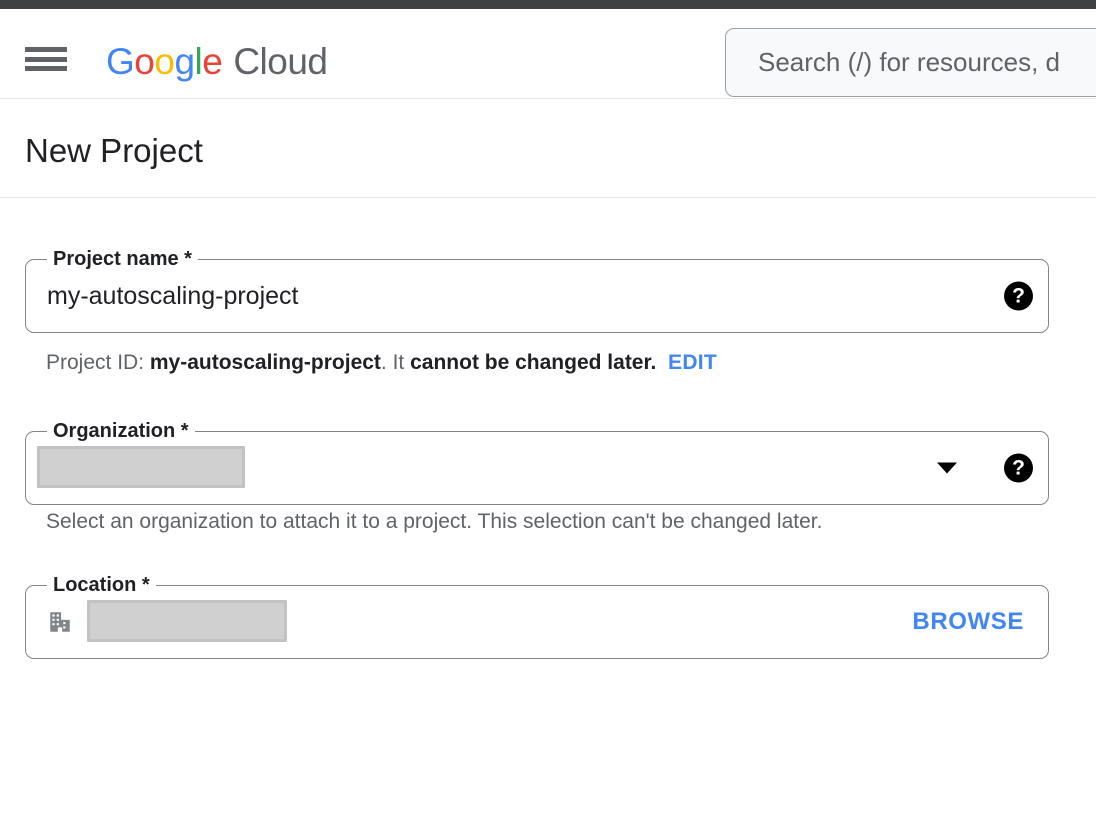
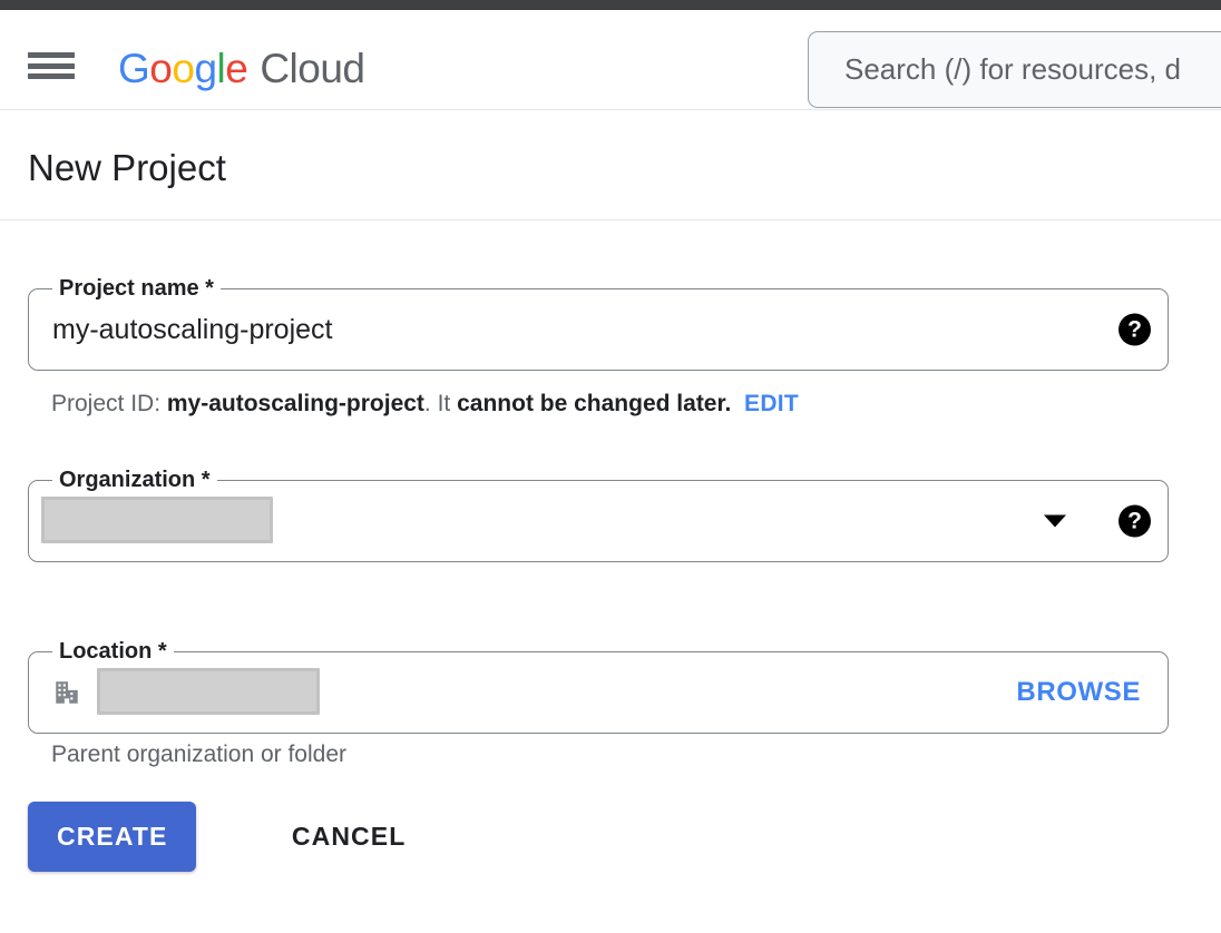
  Google Cloud
  Search (/) for resources, d
  New Project
  Project name *
  my-autoscaling-project
  ?
  Project ID: my-autoscaling-project. It cannot be changed later. EDIT
  Organization *
  ?
- Select an organization to attach it to a project. This selection can't be changed later.
  Location *
  BROWSE
+ Parent organization or folder
+ CREATE CANCEL
